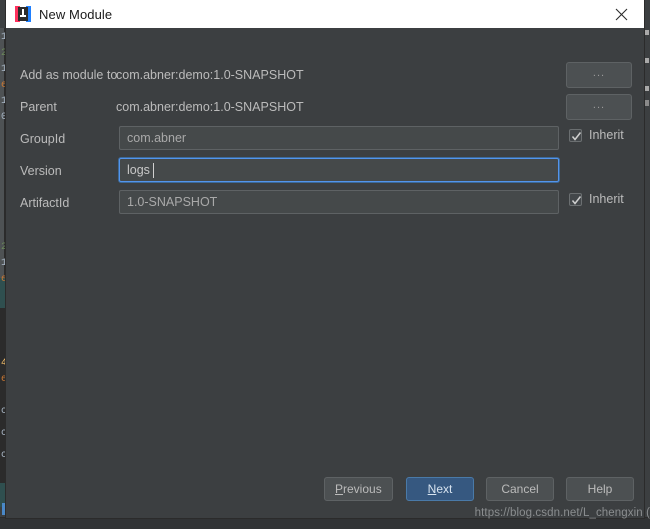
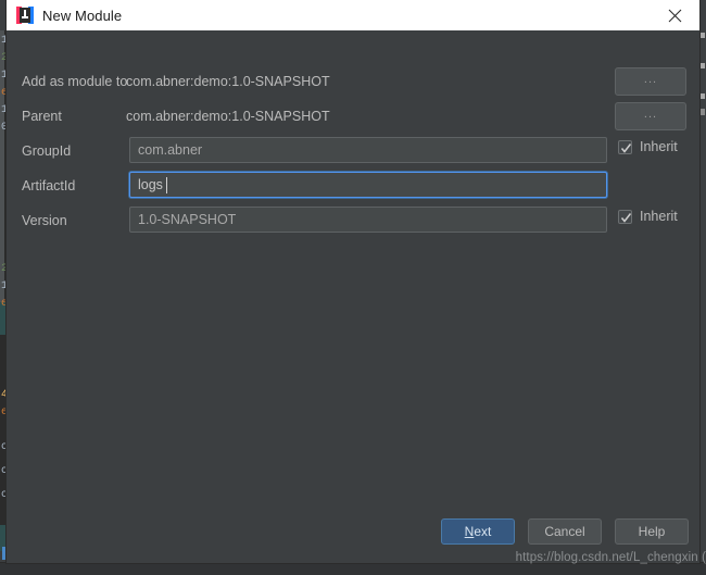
  1
  2
  1
  e
  1
  0
  2
  1
  e
  4
  e
  c
  c
  c
  New Module
  Add as module to
  com.abner:demo:1.0-SNAPSHOT
  ...
  Parent
  com.abner:demo:1.0-SNAPSHOT
  ...
  GroupId
  com.abner
  Inherit
- Version
+ ArtifactId
  logs
- ArtifactId
+ Version
  1.0-SNAPSHOT
  Inherit
- Previous
  Next
  Cancel
  Help
  https://blog.csdn.net/L_chengxin (
